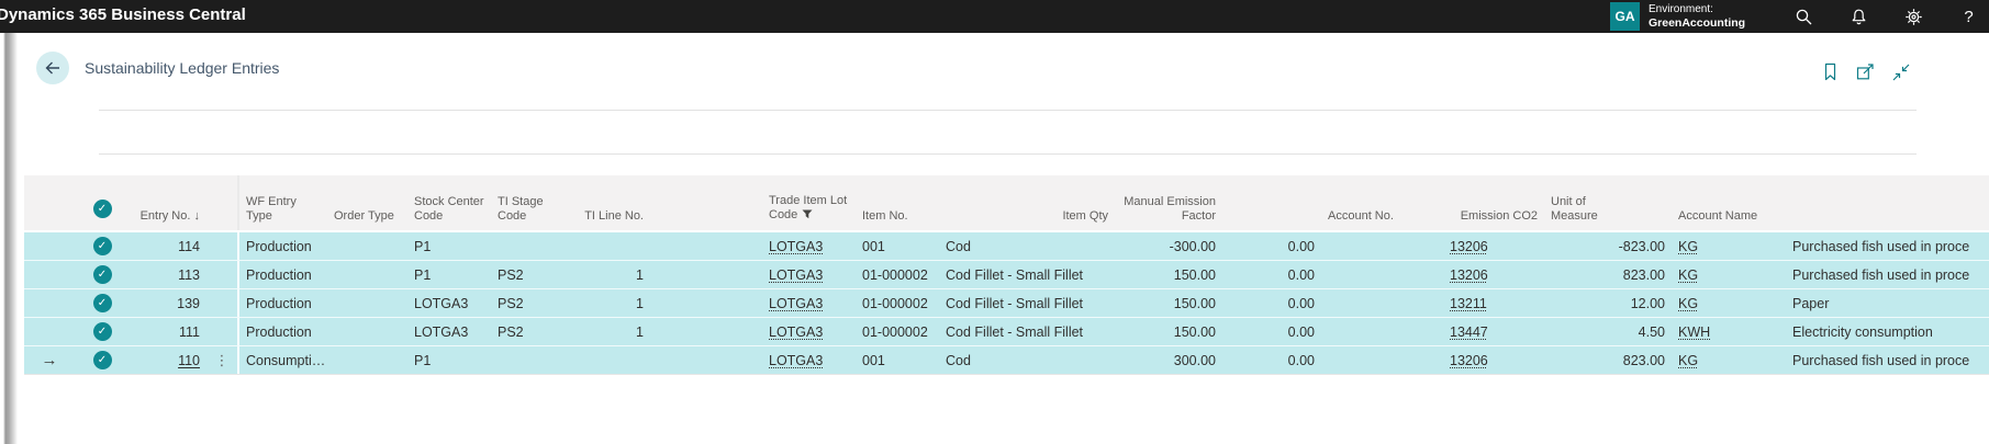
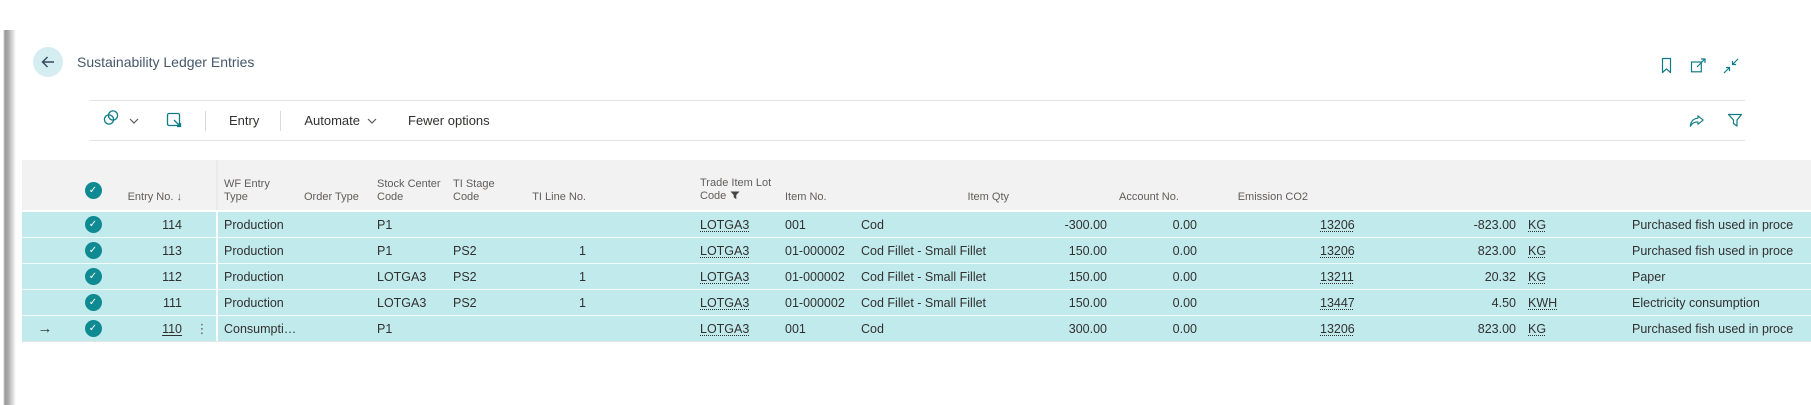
- Dynamics 365 Business Central
- GA
- Environment:
- GreenAccounting
- ?
  Sustainability Ledger Entries
+ Entry
+ Automate
+ Fewer options
  ✓
  Entry No. ↓
  WF Entry Type
  Order Type
  Stock Center Code
  TI Stage Code
  TI Line No.
  Trade Item Lot Code
  Item No.
  Item Qty
- Manual Emission Factor
  Account No.
  Emission CO2
- Unit of Measure
- Account Name
  ✓
  114
  Production
  P1
  LOTGA3
  001
  Cod
  -300.00
  0.00
  13206
  -823.00
  KG
  Purchased fish used in proce
  ✓
  113
  Production
  P1
  PS2
  1
  LOTGA3
  01-000002
  Cod Fillet - Small Fillet
  150.00
  0.00
  13206
  823.00
  KG
  Purchased fish used in proce
  ✓
- 139
+ 112
  Production
  LOTGA3
  PS2
  1
  LOTGA3
  01-000002
  Cod Fillet - Small Fillet
  150.00
  0.00
  13211
- 12.00
+ 20.32
  KG
  Paper
  ✓
  111
  Production
  LOTGA3
  PS2
  1
  LOTGA3
  01-000002
  Cod Fillet - Small Fillet
  150.00
  0.00
  13447
  4.50
  KWH
  Electricity consumption
  →
  ✓
  110
  ⋮
  Consumpti…
  P1
  LOTGA3
  001
  Cod
  300.00
  0.00
  13206
  823.00
  KG
  Purchased fish used in proce
